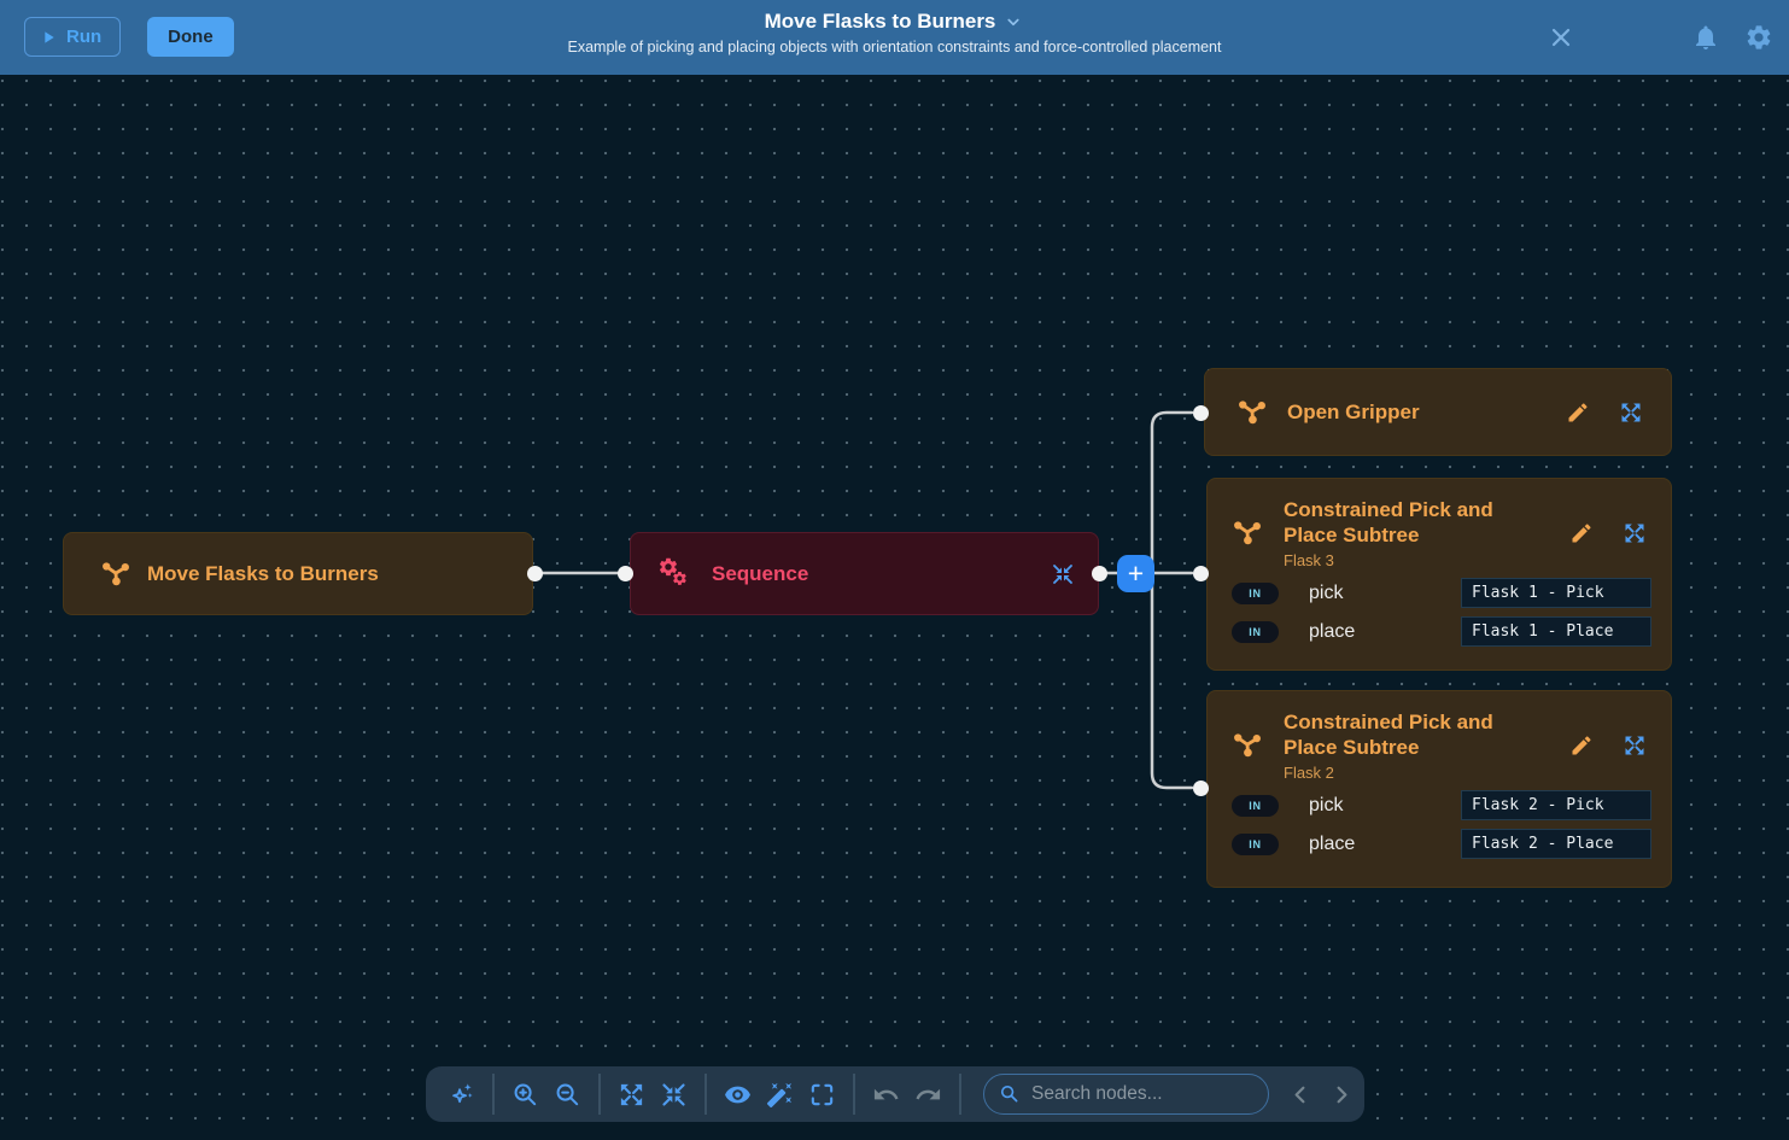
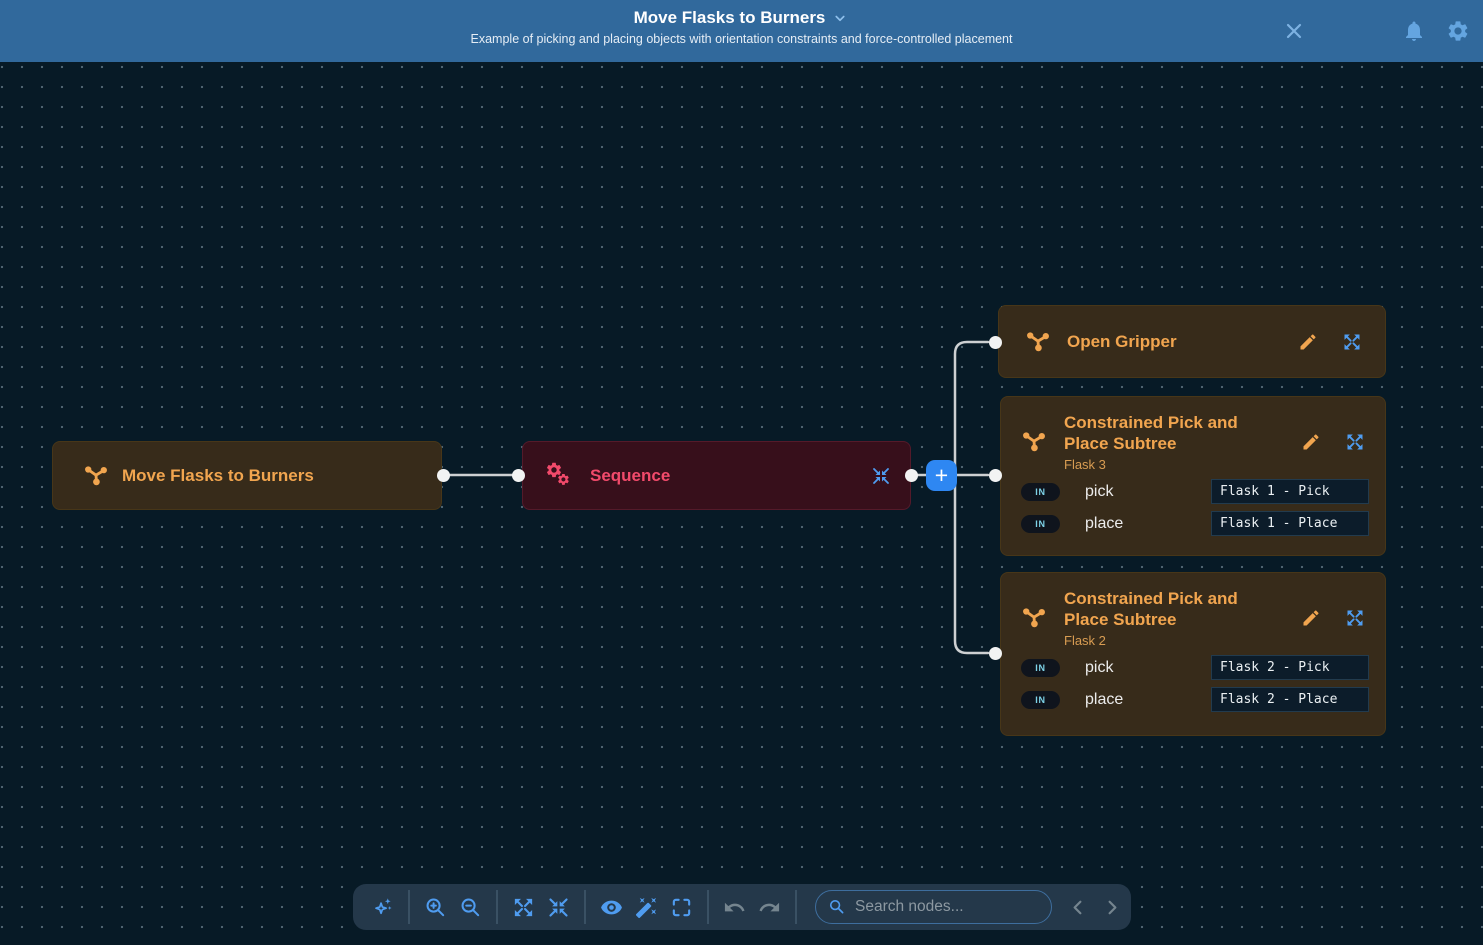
- Run
- Done
  Move Flasks to Burners
  Example of picking and placing objects with orientation constraints and force-controlled placement
  Move Flasks to Burners
  Sequence
  +
  Open Gripper
  Constrained Pick and Place Subtree
  Flask 3
  IN
  pick
  Flask 1 - Pick
  IN
  place
  Flask 1 - Place
  Constrained Pick and Place Subtree
  Flask 2
  IN
  pick
  Flask 2 - Pick
  IN
  place
  Flask 2 - Place
  Search nodes...
